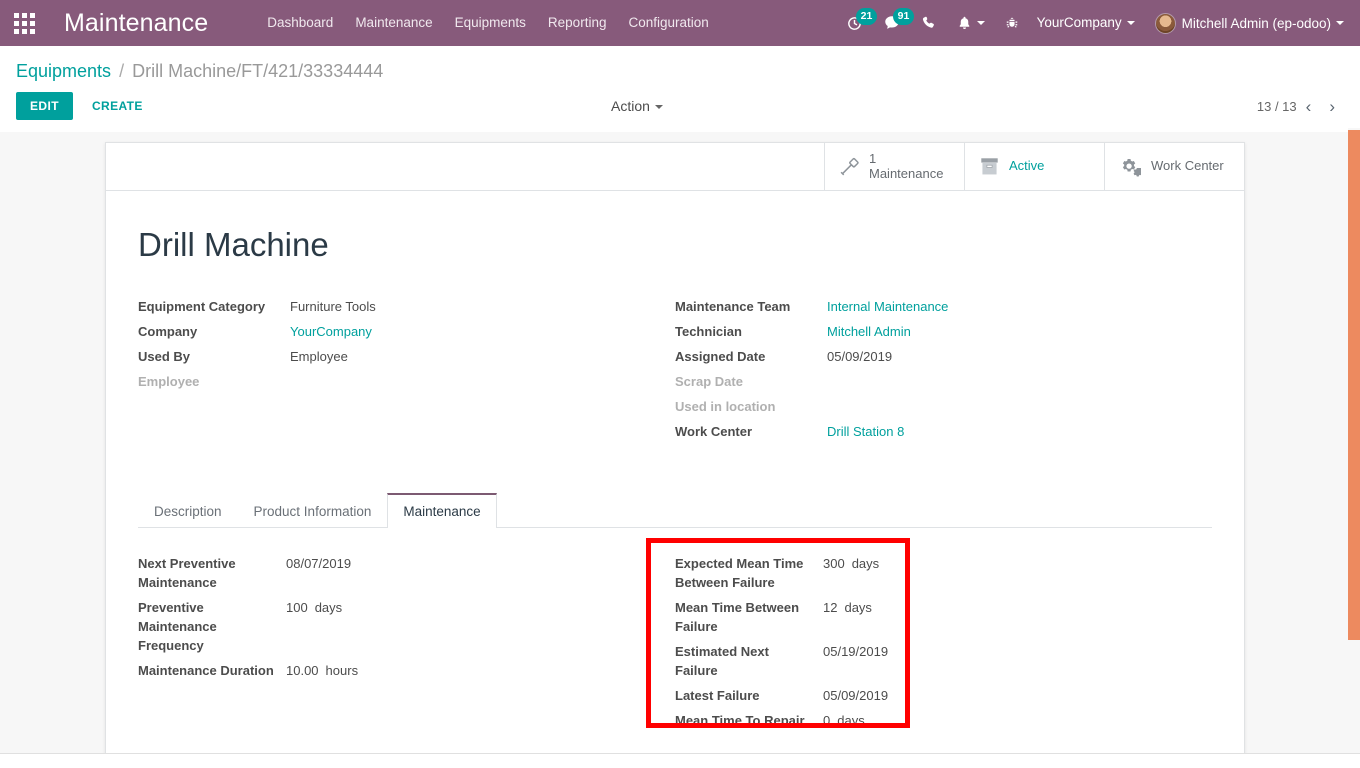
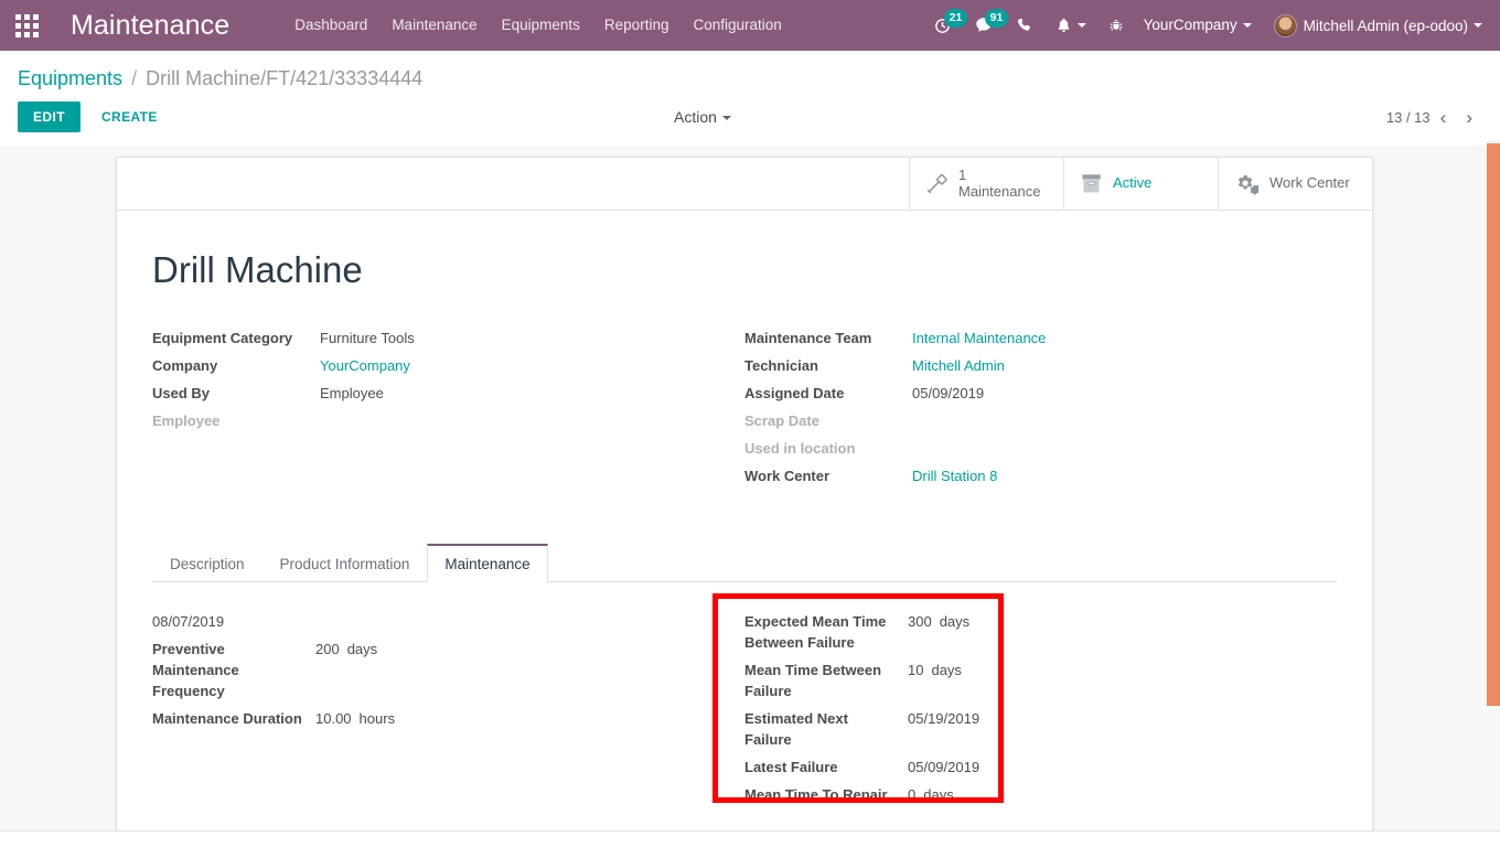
  Maintenance
  Dashboard
  Maintenance
  Equipments
  Reporting
  Configuration
  21
  91
  YourCompany
  Mitchell Admin (ep-odoo)
  Equipments / Drill Machine/FT/421/33334444
  EDIT
  CREATE
  Action
  13 / 13
  ‹
  ›
  1
  Maintenance
  Active
  Work Center
  Drill Machine
  Equipment Category
  Furniture Tools
  Company
  YourCompany
  Used By
  Employee
  Employee
  Maintenance Team
  Internal Maintenance
  Technician
  Mitchell Admin
  Assigned Date
  05/09/2019
  Scrap Date
  Used in location
  Work Center
  Drill Station 8
  Description
  Product Information
  Maintenance
- Next Preventive Maintenance
  08/07/2019
  Preventive Maintenance Frequency
- 100 days
+ 200 days
  Maintenance Duration
  10.00 hours
  Expected Mean Time Between Failure
  300 days
  Mean Time Between Failure
- 12 days
+ 10 days
  Estimated Next Failure
  05/19/2019
  Latest Failure
  05/09/2019
  Mean Time To Repair
  0 days
